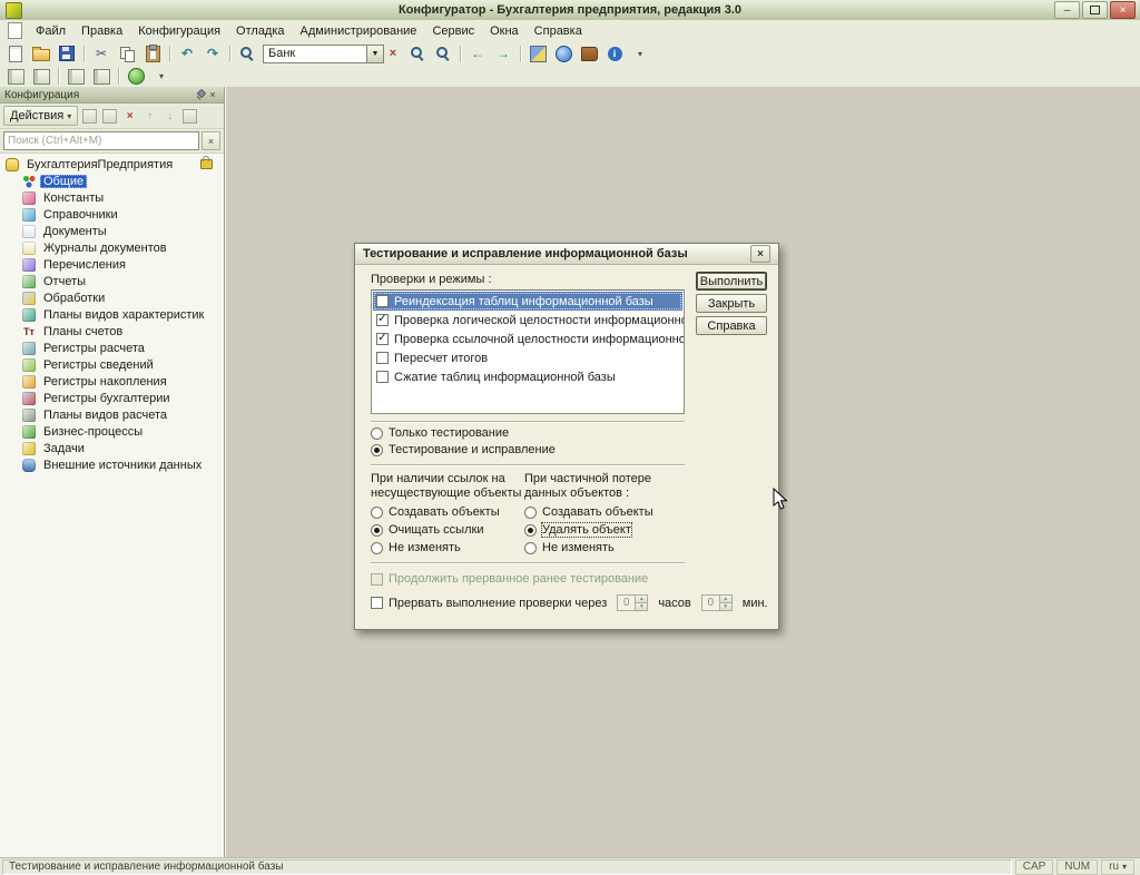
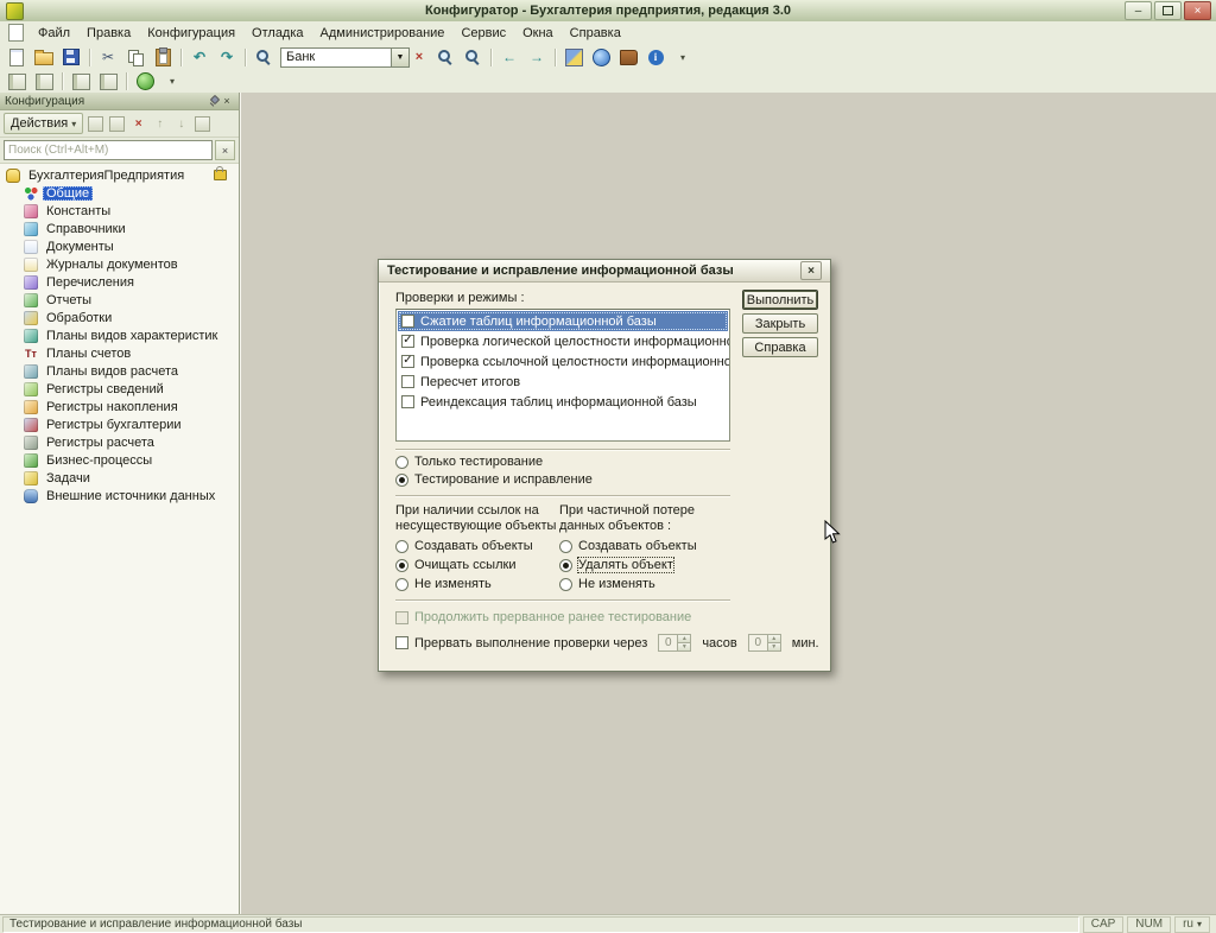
  Конфигуратор - Бухгалтерия предприятия, редакция 3.0
  –
  ×
  Файл
  Правка
  Конфигурация
  Отладка
  Администрирование
  Сервис
  Окна
  Справка
  ✂
  ↶
  ↷
  Банк
  ×
  ←
  →
  i
  ▾
  ▾
  Конфигурация
  ×
  Действия
  ▾
  ×
  ↑
  ↓
  Поиск (Ctrl+Alt+M)
  ×
  БухгалтерияПредприятия
  Общие
  Константы
  Справочники
  Документы
  Журналы документов
  Перечисления
  Отчеты
  Обработки
  Планы видов характеристик
  Тт
  Планы счетов
- Регистры расчета
+ Планы видов расчета
  Регистры сведений
  Регистры накопления
  Регистры бухгалтерии
- Планы видов расчета
+ Регистры расчета
  Бизнес-процессы
  Задачи
  Внешние источники данных
  Тестирование и исправление информационной базы
  ×
  Проверки и режимы :
- Реиндексация таблиц информационной базы
+ Сжатие таблиц информационной базы
  Проверка логической целостности информационн
  Проверка ссылочной целостности информационно
  Пересчет итогов
- Сжатие таблиц информационной базы
+ Реиндексация таблиц информационной базы
  Выполнить
  Закрыть
  Справка
  Только тестирование
  Тестирование и исправление
  При наличии ссылок на
  несуществующие объекты :
  При частичной потере
  данных объектов :
  Создавать объекты
  Очищать ссылки
  Не изменять
  Создавать объекты
  Удалять объект
  Не изменять
  Продолжить прерванное ранее тестирование
  Прервать выполнение проверки через
  0
  часов
  0
  мин.
  Тестирование и исправление информационной базы
  CAP
  NUM
  ru
  ▾
